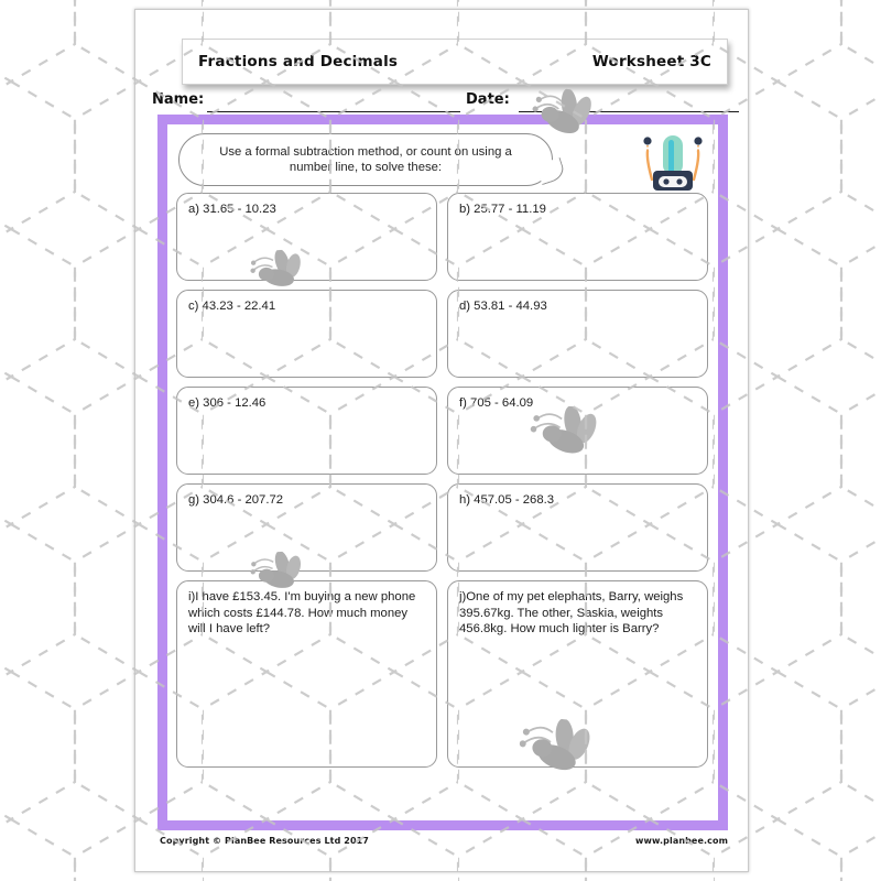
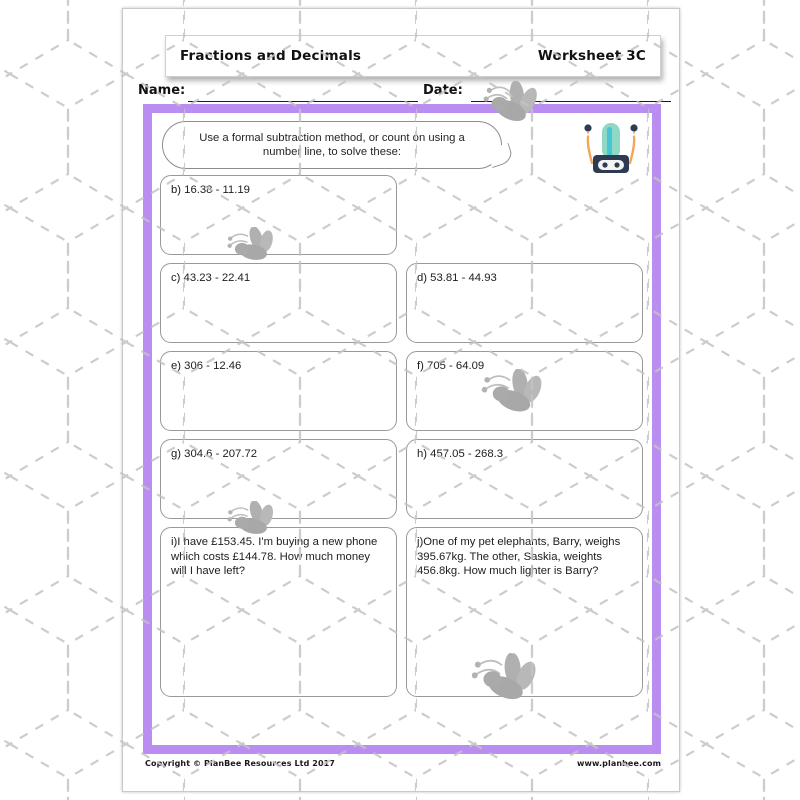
  Fractions and Decimals
  Worksheet 3C
  Name:
  Date:
  Use a formal subtraction method, or count on using a number line, to solve these:
- a) 31.65 - 10.23
- b) 25.77 - 11.19
+ b) 16.38 - 11.19
  c) 43.23 - 22.41
  d) 53.81 - 44.93
  e) 306 - 12.46
  f) 705 - 64.09
  g) 304.6 - 207.72
  h) 457.05 - 268.3
  i)I have £153.45. I'm buying a new phone which costs £144.78. How much money will I have left?
  j)One of my pet elephants, Barry, weighs 395.67kg. The other, Saskia, weights 456.8kg. How much lighter is Barry?
  Copyright © PlanBee Resources Ltd 2017
  www.planbee.com
